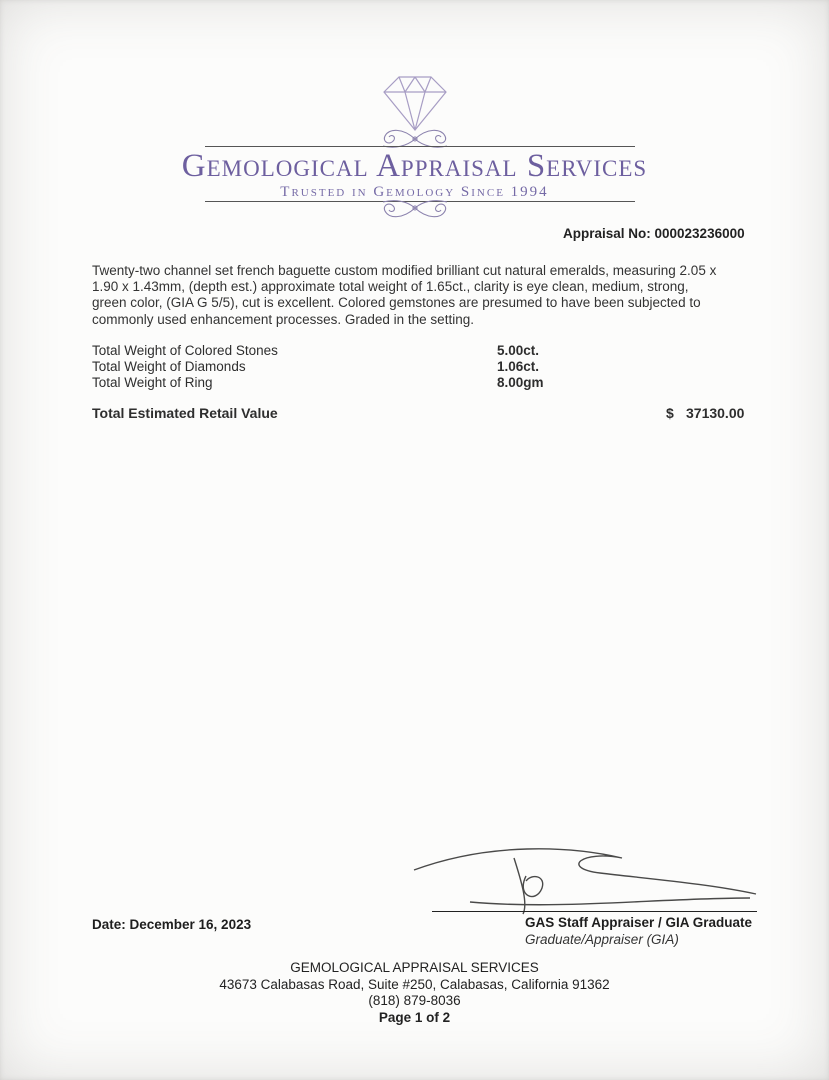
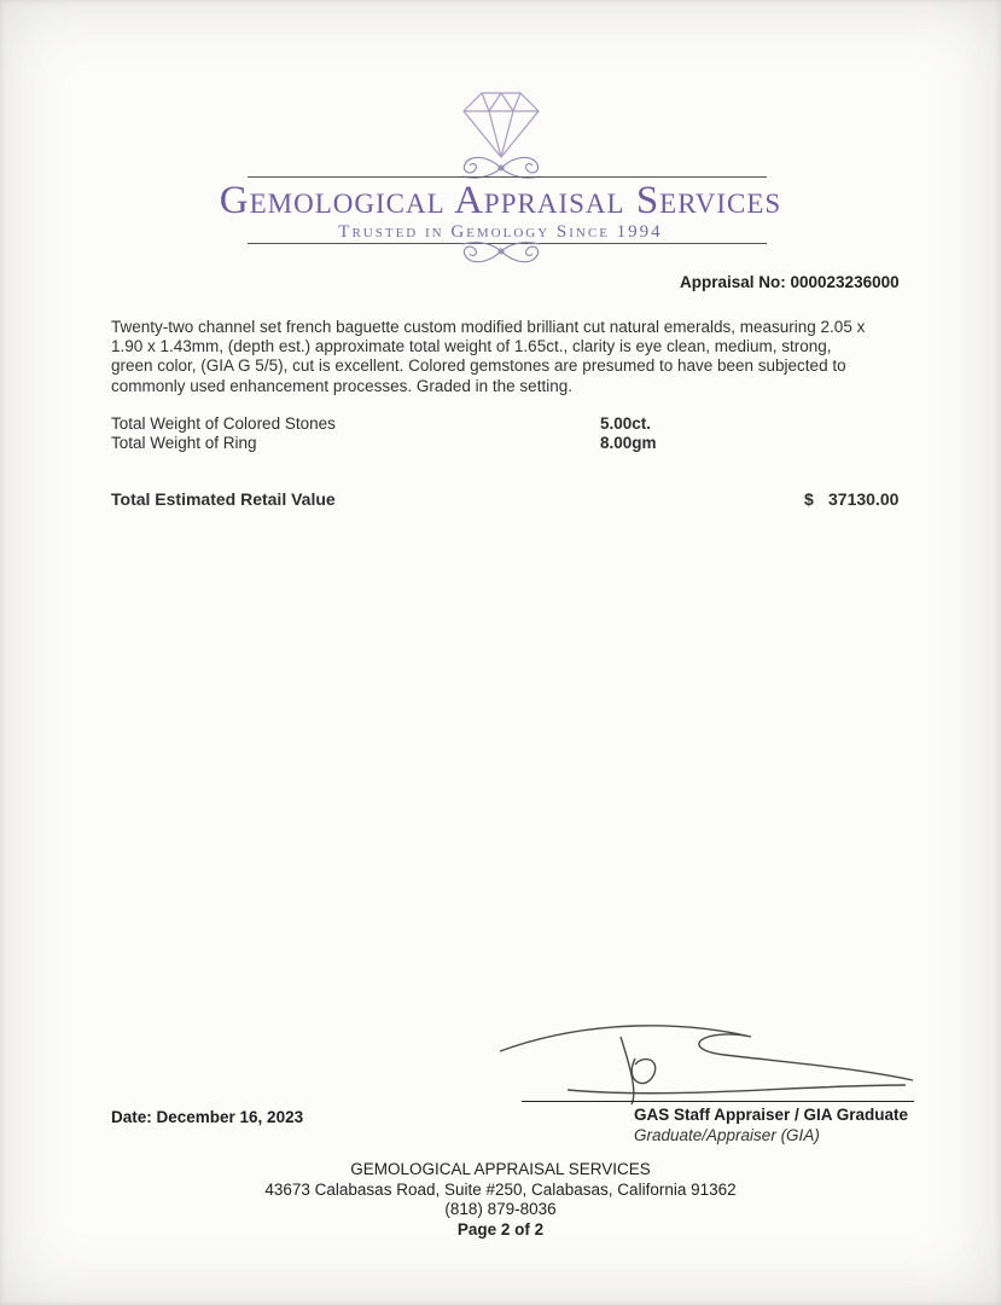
  Gemological Appraisal Services
  Trusted in Gemology Since 1994
  Appraisal No: 000023236000
  Twenty-two channel set french baguette custom modified brilliant cut natural emeralds, measuring 2.05 x 1.90 x 1.43mm, (depth est.) approximate total weight of 1.65ct., clarity is eye clean, medium, strong, green color, (GIA G 5/5), cut is excellent. Colored gemstones are presumed to have been subjected to commonly used enhancement processes. Graded in the setting.
  Total Weight of Colored Stones
  5.00ct.
- Total Weight of Diamonds
- 1.06ct.
  Total Weight of Ring
  8.00gm
  Total Estimated Retail Value
  $
  37130.00
  Date: December 16, 2023
  GAS Staff Appraiser / GIA Graduate
  Graduate/Appraiser (GIA)
  GEMOLOGICAL APPRAISAL SERVICES
  43673 Calabasas Road, Suite #250, Calabasas, California 91362
  (818) 879-8036
- Page 1 of 2
+ Page 2 of 2
